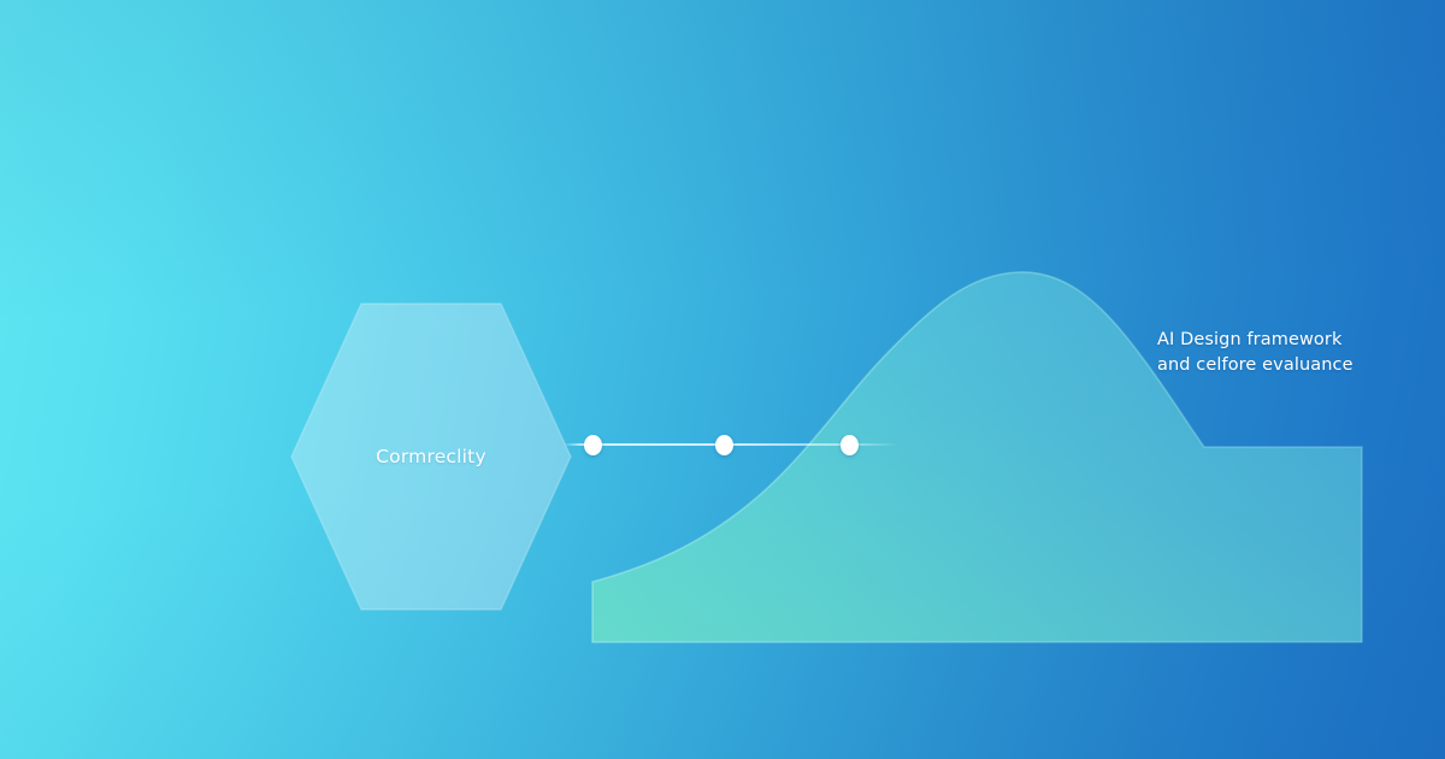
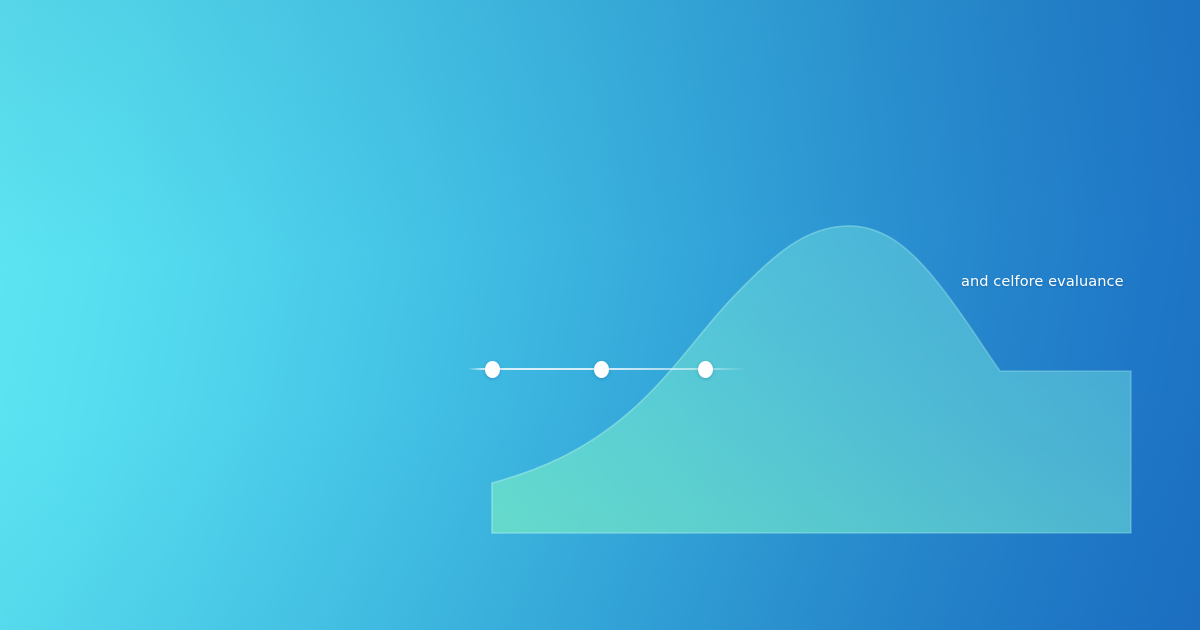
- Cormreclity
- AI Design framework
  and celfore evaluance
